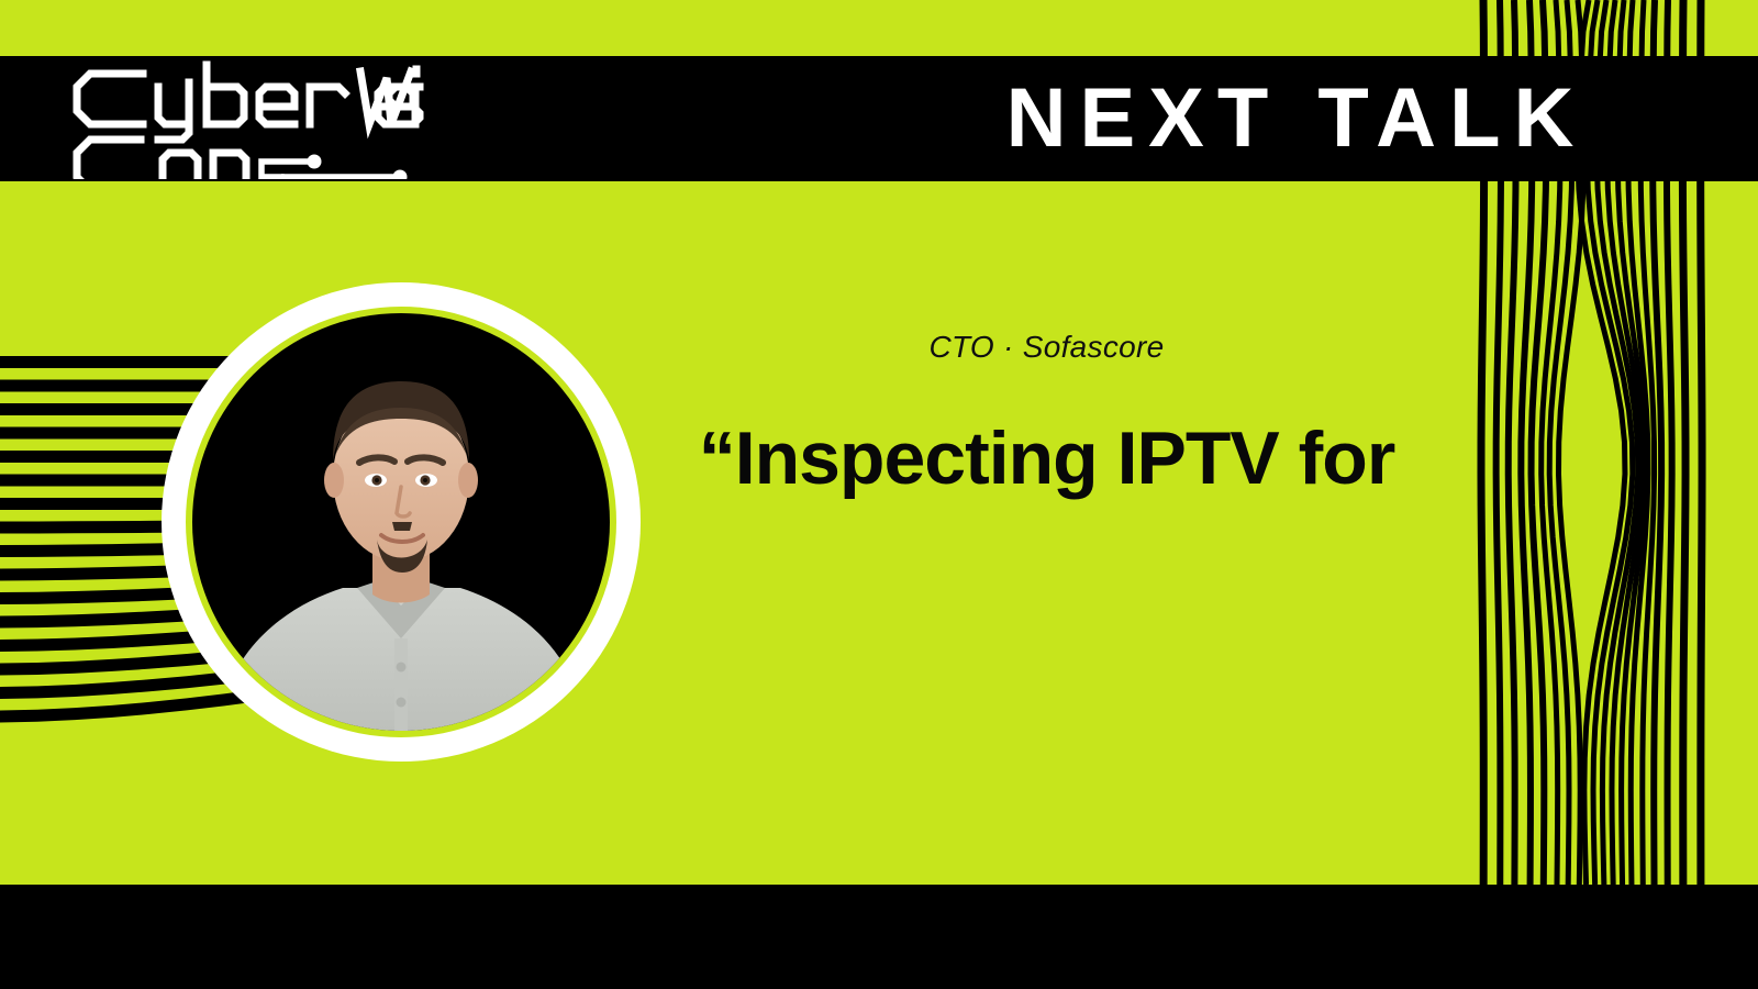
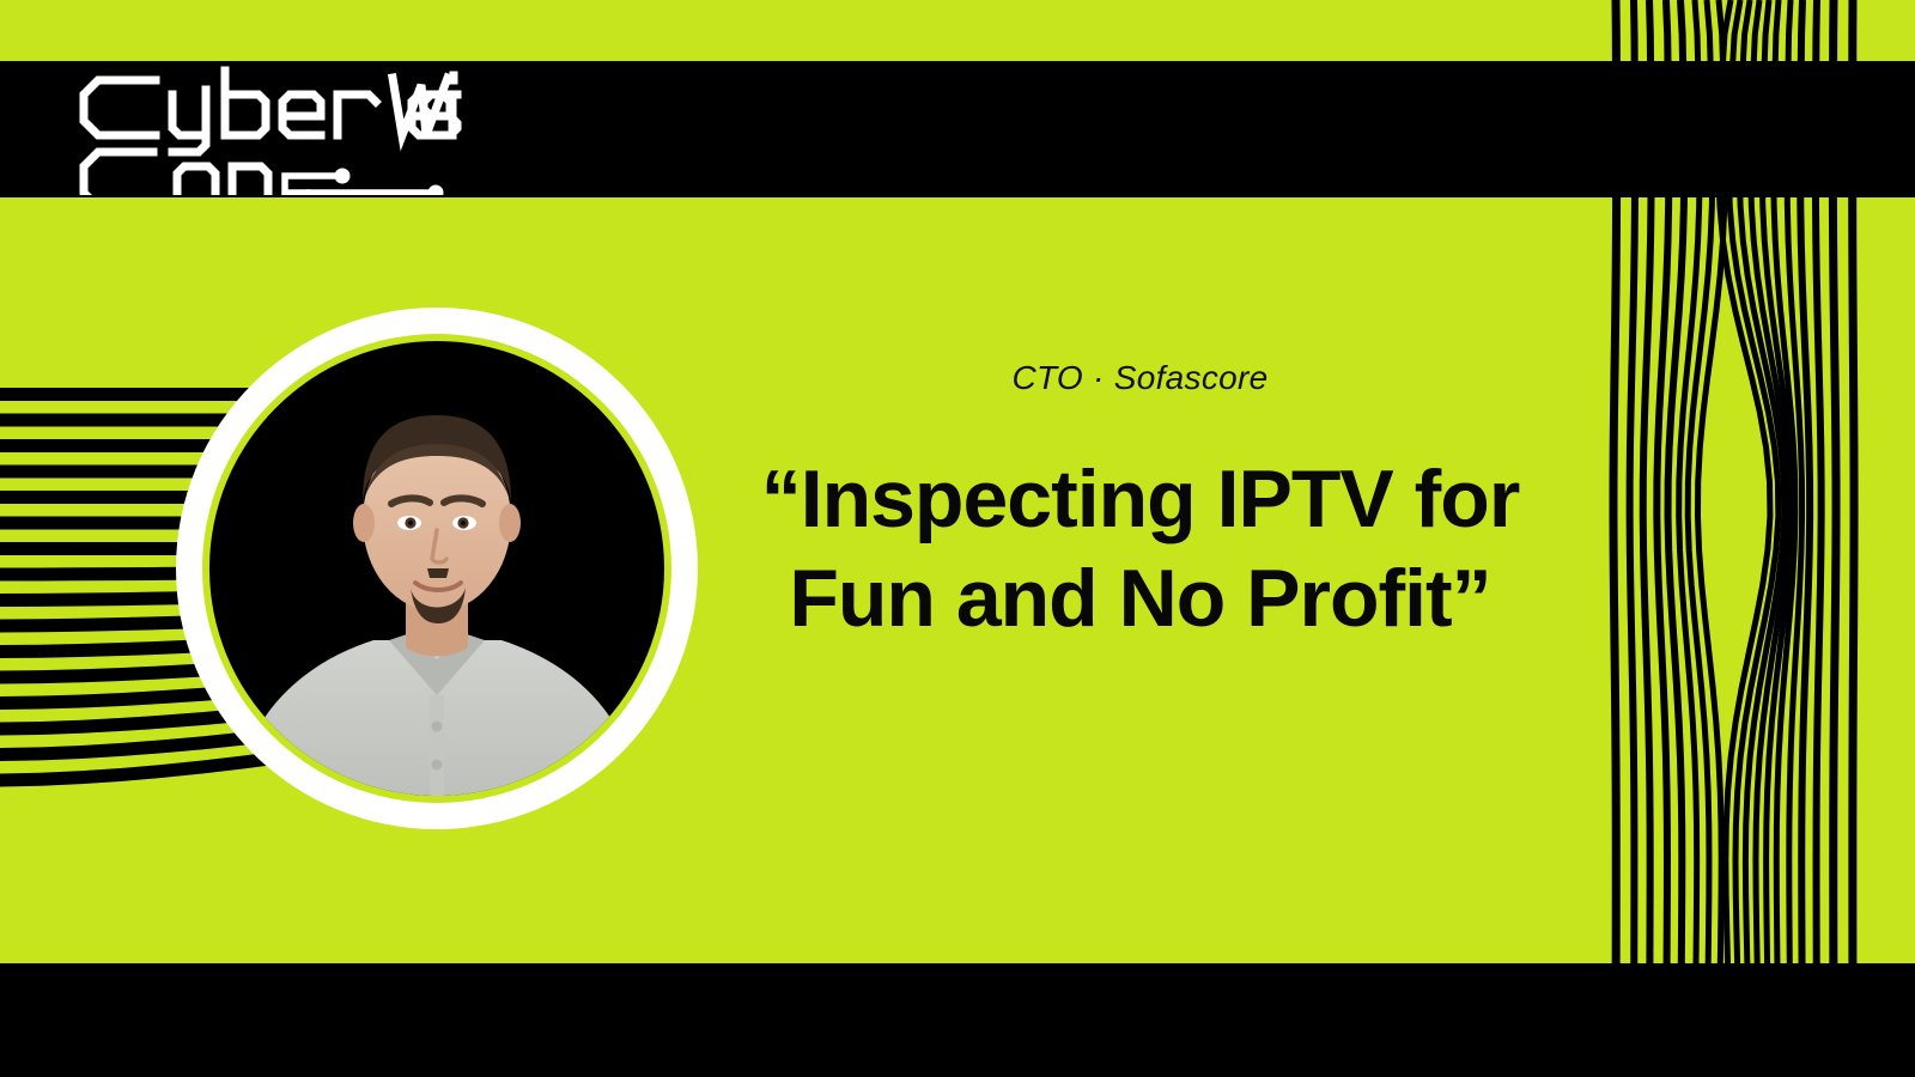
- NEXT TALK
  CTO · Sofascore
  “Inspecting IPTV for
+ Fun and No Profit”
